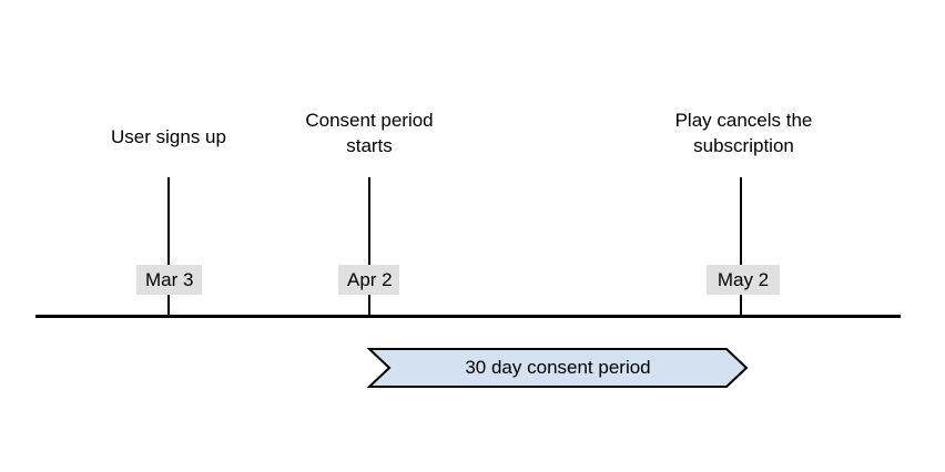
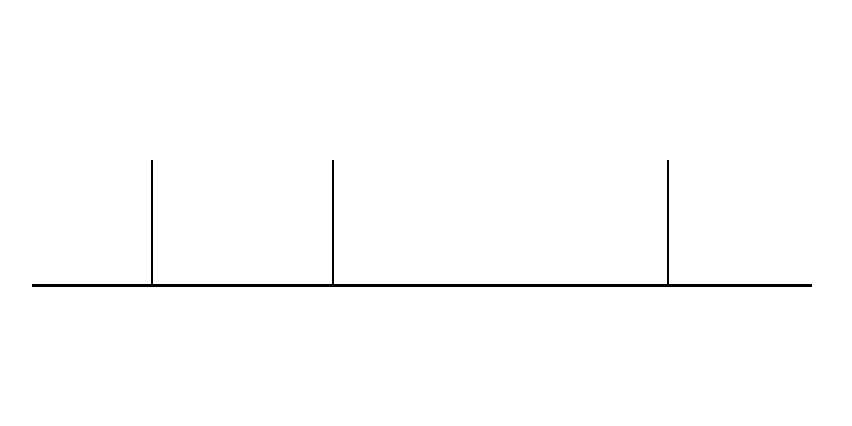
- User signs up
- Mar 3
- Consent period
- starts
- Apr 2
- Play cancels the
- subscription
- May 2
- 30 day consent period
